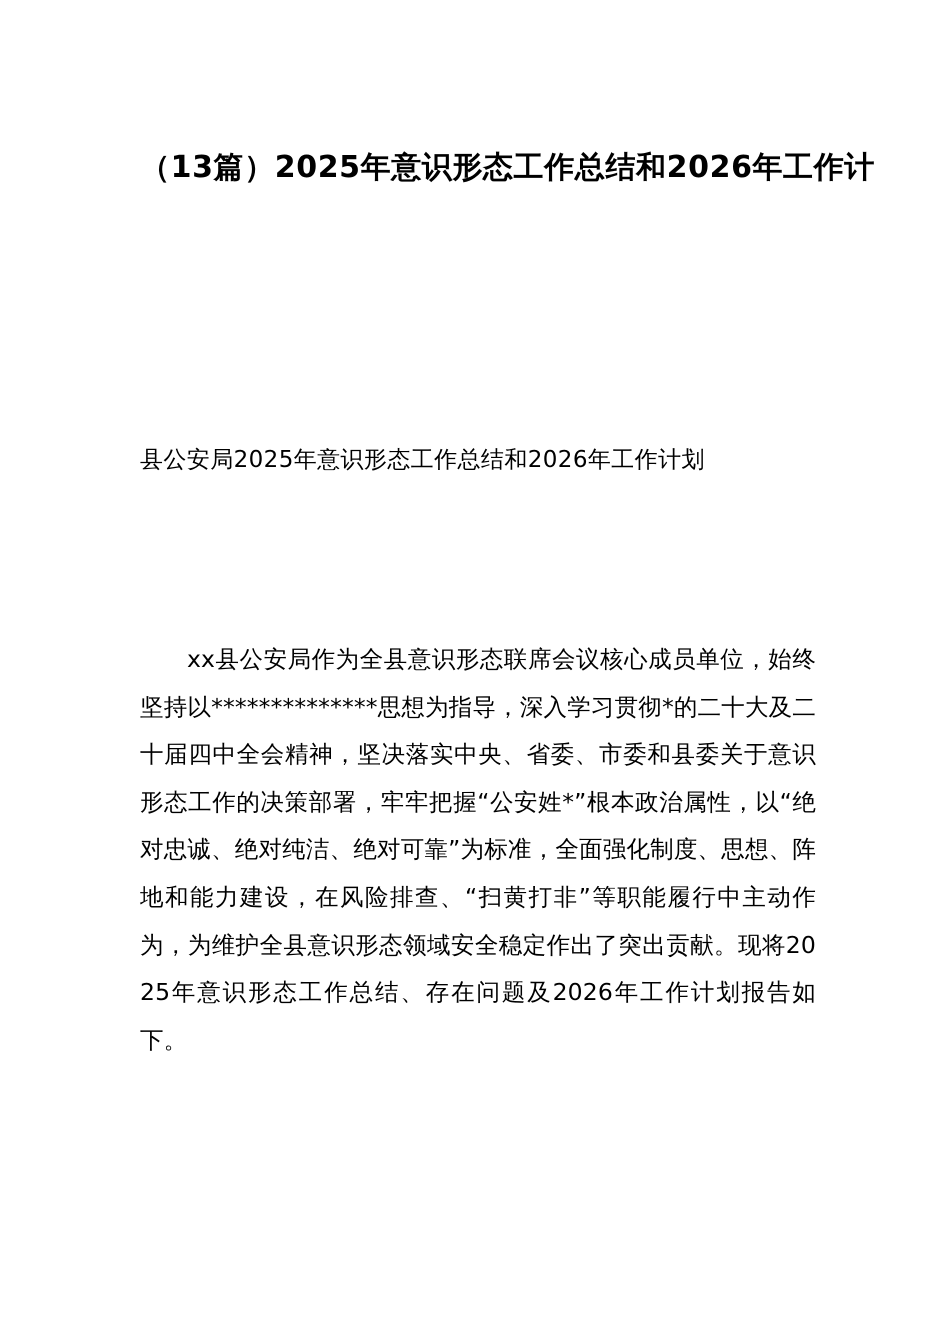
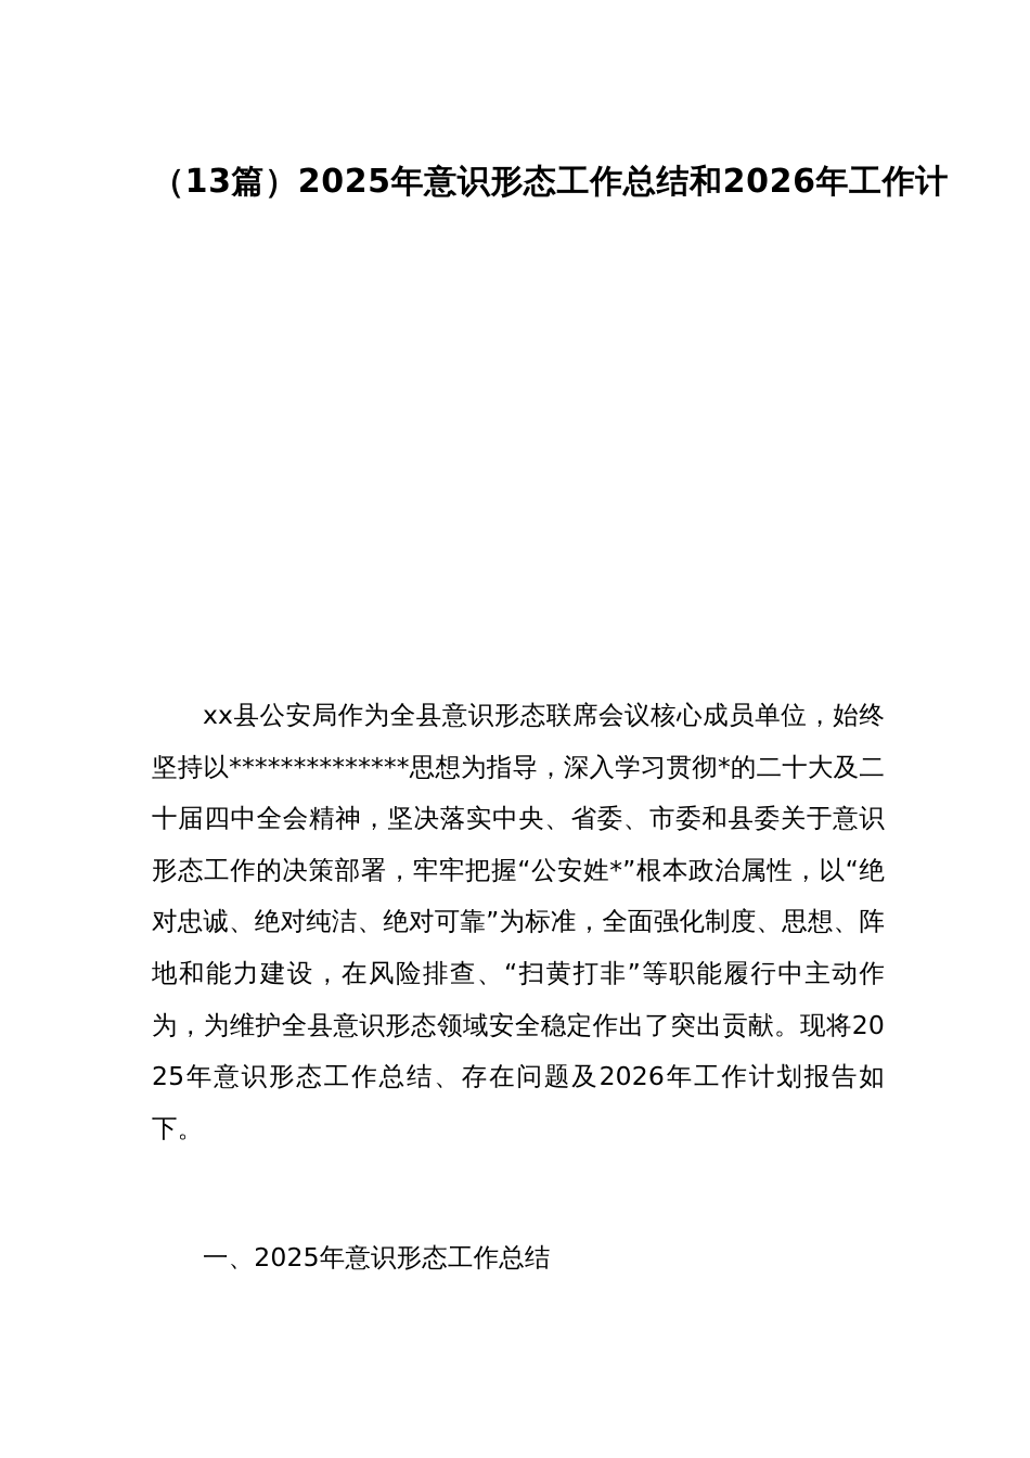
  （13篇）2025年意识形态工作总结和2026年工作计
- 县公安局2025年意识形态工作总结和2026年工作计划
  xx县公安局作为全县意识形态联席会议核心成员单位，始终坚持以**************思想为指导，深入学习贯彻*的二十大及二十届四中全会精神，坚决落实中央、省委、市委和县委关于意识形态工作的决策部署，牢牢把握“公安姓*”根本政治属性，以“绝对忠诚、绝对纯洁、绝对可靠”为标准，全面强化制度、思想、阵地和能力建设，在风险排查、“扫黄打非”等职能履行中主动作为，为维护全县意识形态领域安全稳定作出了突出贡献。现将2025年意识形态工作总结、存在问题及2026年工作计划报告如下。
+ 一、2025年意识形态工作总结
